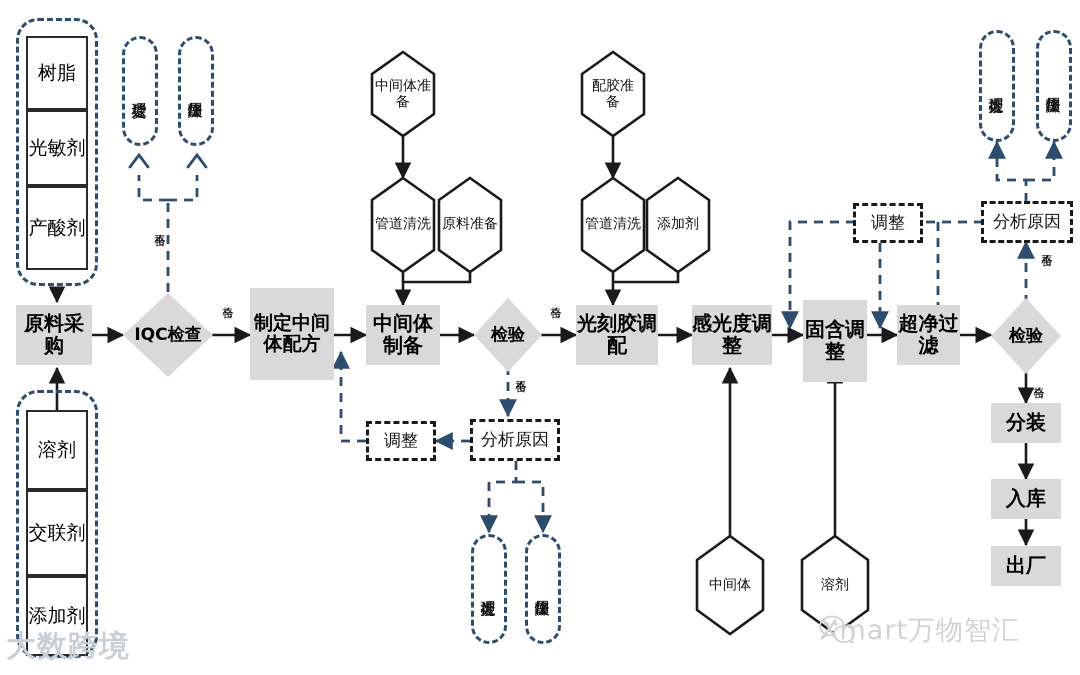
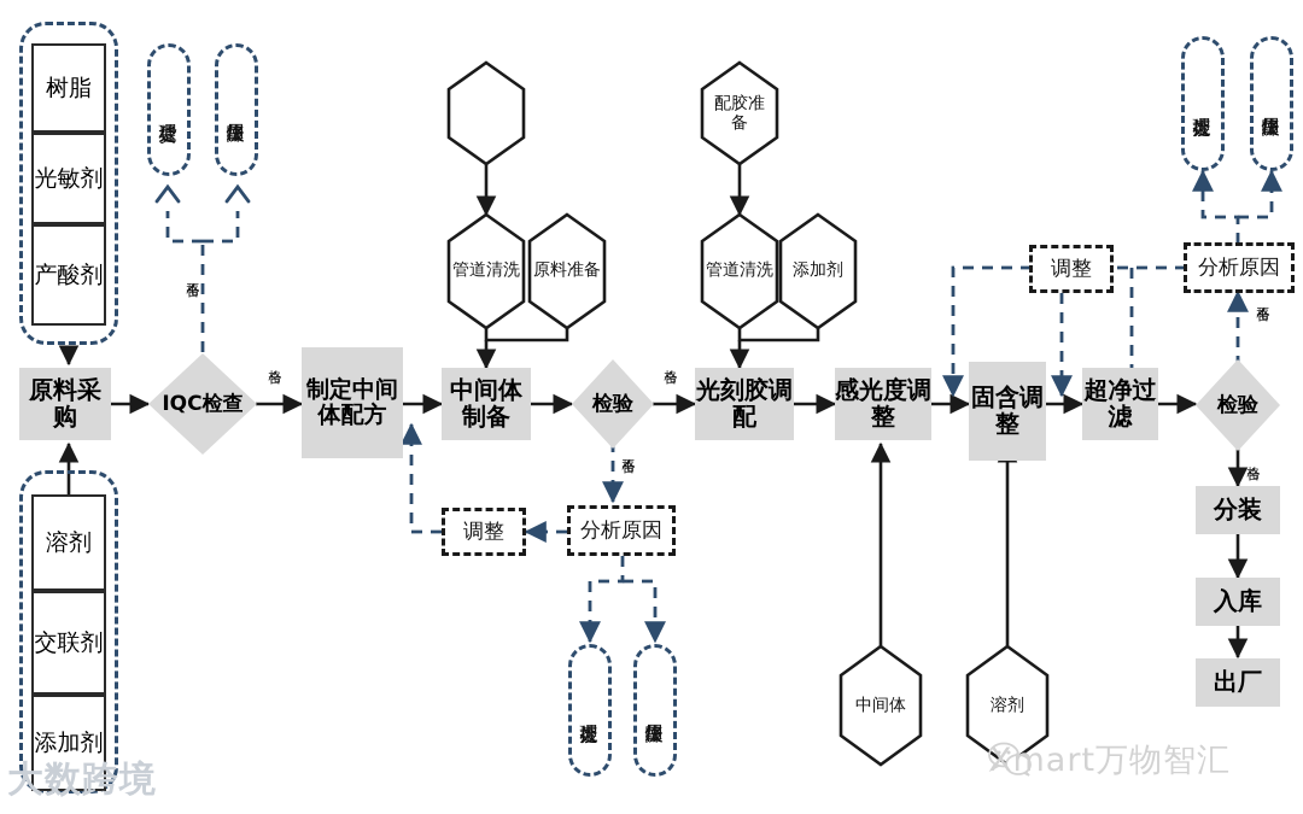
  树脂
  光敏剂
  产酸剂
  溶剂
  交联剂
  添加剂
  原料采购
  IQC检查
  制定中间体配方
  中间体制备
  检验
  光刻胶调配
  感光度调整
  固含调整
  超净过滤
  检验
  分装
  入库
  出厂
- 中间体准备
  管道清洗
  原料准备
  配胶准备
  管道清洗
  添加剂
  中间体
  溶剂
  调整
  分析原因
  调整
  分析原因
  大数跨境
  Xmart万物智汇
